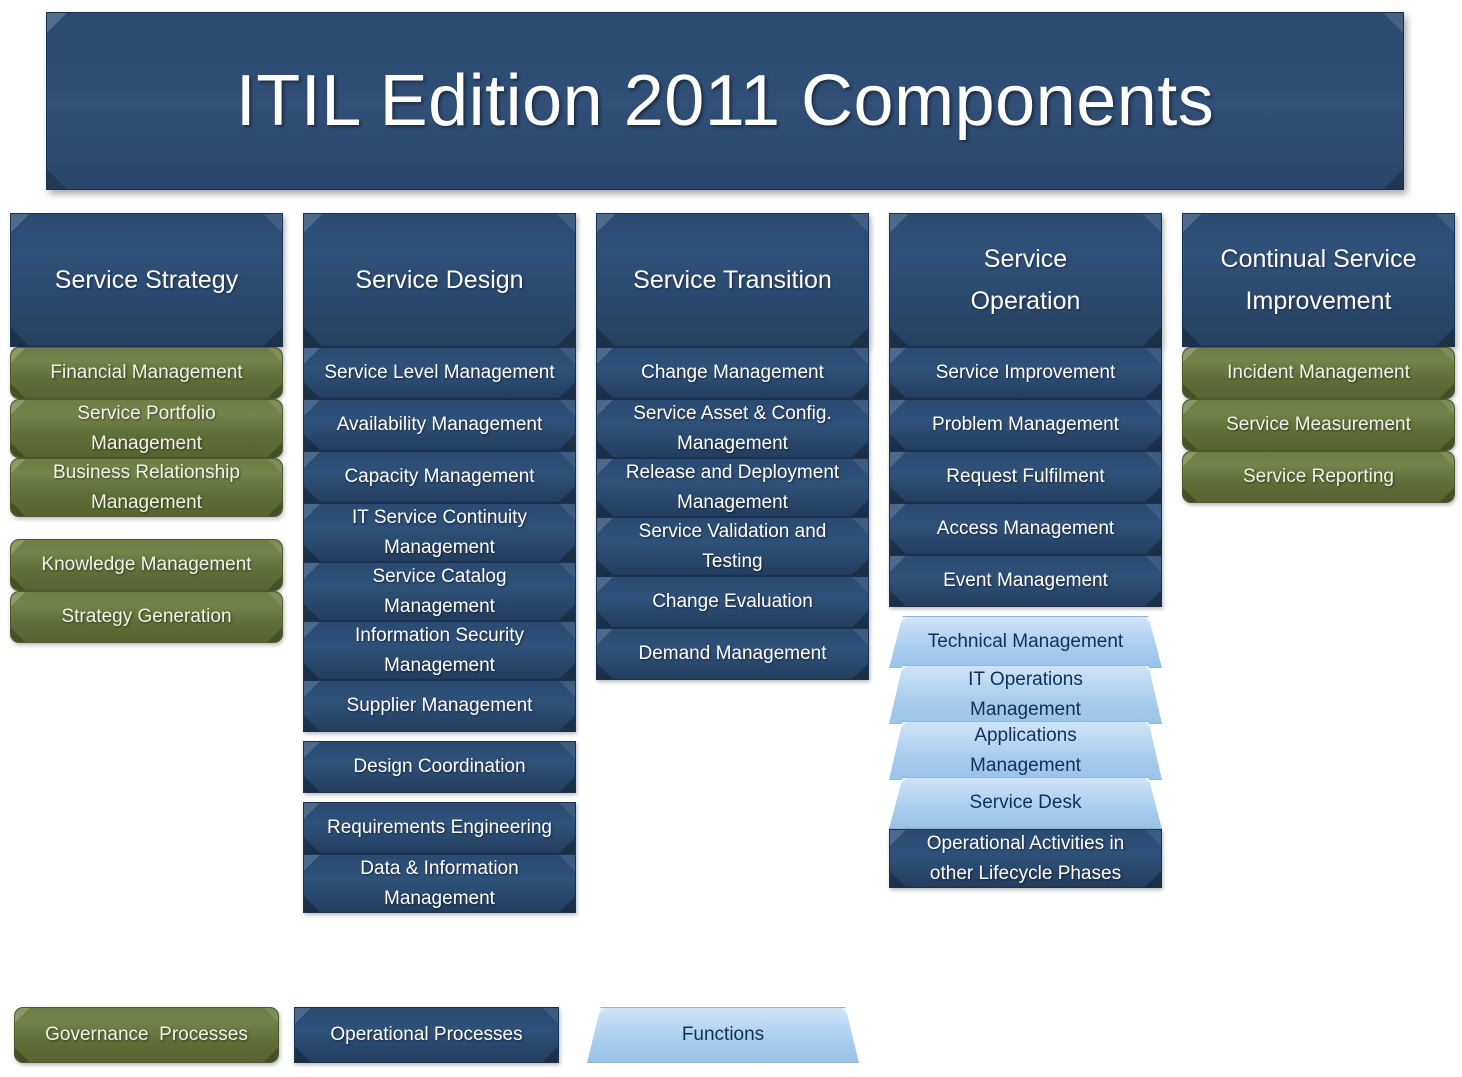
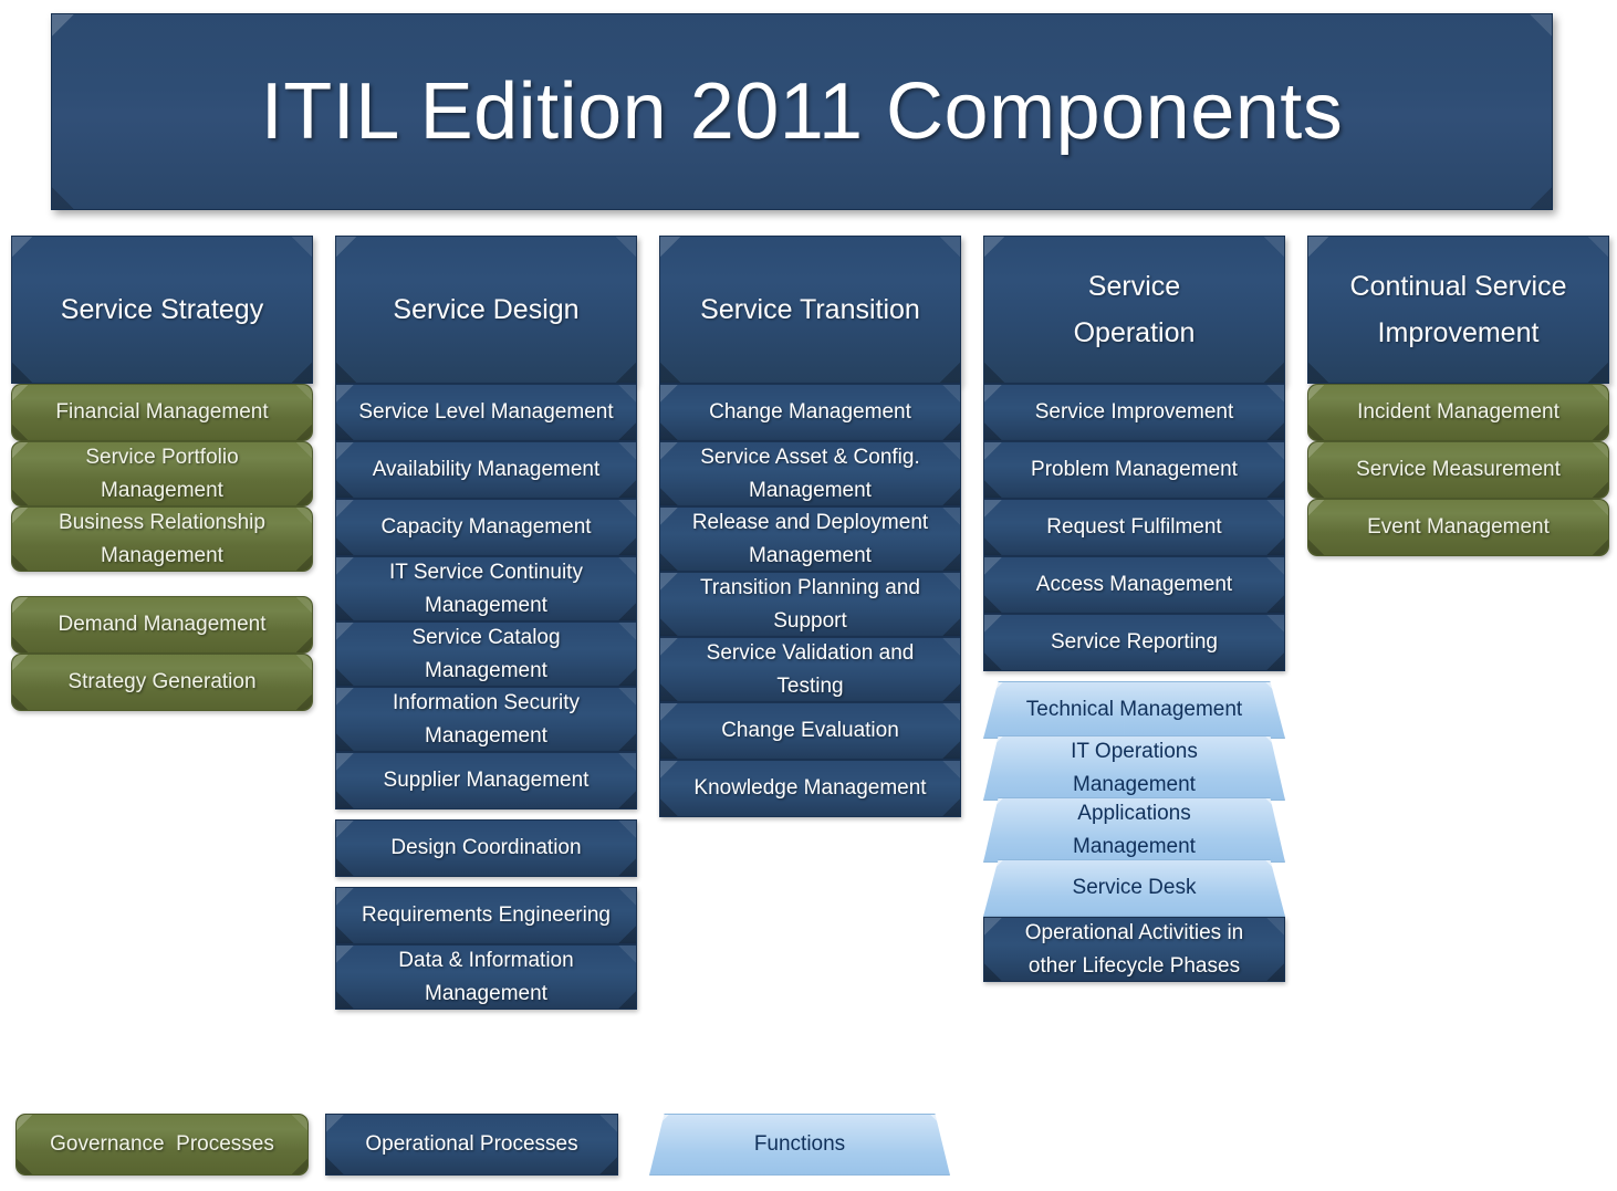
  ITIL Edition 2011 Components
  Service Strategy
  Financial Management
  Service Portfolio
  Management
  Business Relationship
  Management
- Knowledge Management
+ Demand Management
  Strategy Generation
  Service Design
  Service Level Management
  Availability Management
  Capacity Management
  IT Service Continuity
  Management
  Service Catalog
  Management
  Information Security
  Management
  Supplier Management
  Design Coordination
  Requirements Engineering
  Data & Information
  Management
  Service Transition
  Change Management
  Service Asset & Config.
  Management
  Release and Deployment
  Management
+ Transition Planning and
+ Support
  Service Validation and
  Testing
  Change Evaluation
- Demand Management
+ Knowledge Management
  Service
  Operation
  Service Improvement
  Problem Management
  Request Fulfilment
  Access Management
- Event Management
+ Service Reporting
  Technical Management
  IT Operations
  Management
  Applications
  Management
  Service Desk
  Operational Activities in
  other Lifecycle Phases
  Continual Service
  Improvement
  Incident Management
  Service Measurement
- Service Reporting
+ Event Management
  Governance Processes
  Operational Processes
  Functions
